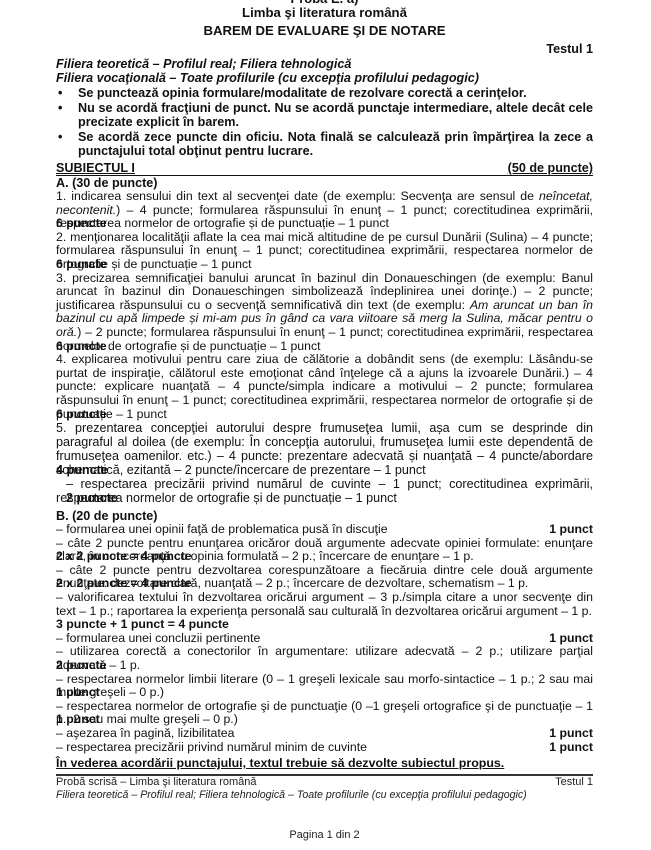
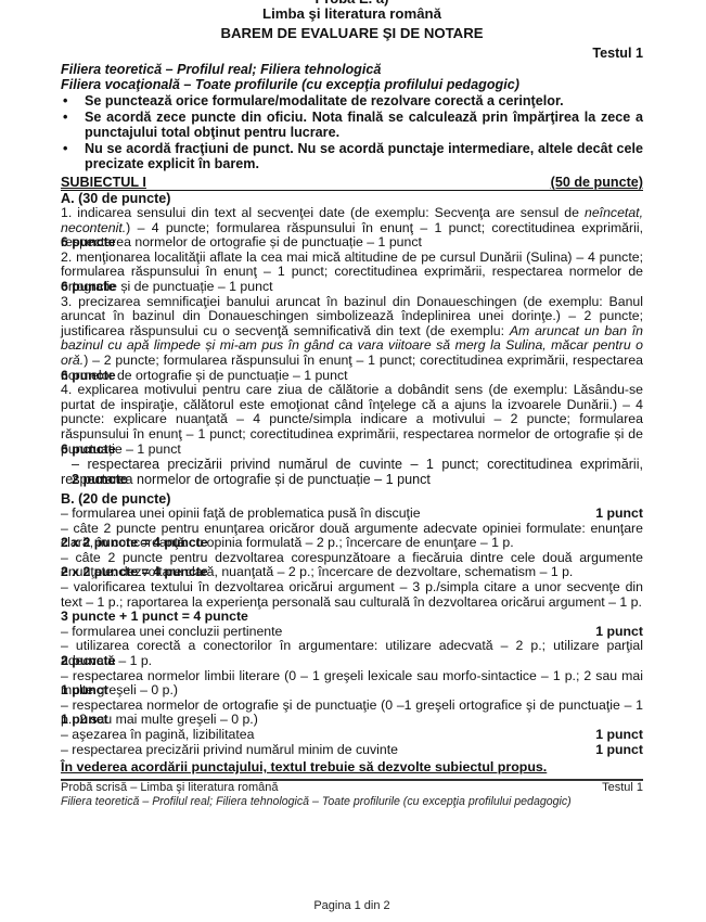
  Limba şi literatura română
  BAREM DE EVALUARE ŞI DE NOTARE
  Testul 1
  Filiera teoretică – Profilul real; Filiera tehnologică
  Filiera vocaţională – Toate profilurile (cu excepţia profilului pedagogic)
  •
- Se punctează opinia formulare/modalitate de rezolvare corectă a cerinţelor.
+ Se punctează orice formulare/modalitate de rezolvare corectă a cerinţelor.
  •
- Nu se acordă fracţiuni de punct. Nu se acordă punctaje intermediare, altele decât cele precizate explicit în barem.
+ Se acordă zece puncte din oficiu. Nota finală se calculează prin împărţirea la zece a punctajului total obţinut pentru lucrare.
  •
- Se acordă zece puncte din oficiu. Nota finală se calculează prin împărţirea la zece a punctajului total obţinut pentru lucrare.
+ Nu se acordă fracţiuni de punct. Nu se acordă punctaje intermediare, altele decât cele precizate explicit în barem.
  SUBIECTUL I
  (50 de puncte)
  A. (30 de puncte)
  1. indicarea sensului din text al secvenţei date (de exemplu: Secvenţa are sensul de neîncetat, necontenit.) – 4 puncte; formularea răspunsului în enunţ – 1 punct; corectitudinea exprimării, respectarea normelor de ortografie și de punctuație – 1 punct
  6 puncte
  2. menţionarea localităţii aflate la cea mai mică altitudine de pe cursul Dunării (Sulina) – 4 puncte; formularea răspunsului în enunţ – 1 punct; corectitudinea exprimării, respectarea normelor de ortografie și de punctuație – 1 punct
  6 puncte
  3. precizarea semnificaţiei banului aruncat în bazinul din Donaueschingen (de exemplu: Banul aruncat în bazinul din Donaueschingen simbolizează îndeplinirea unei dorinţe.) – 2 puncte; justificarea răspunsului cu o secvenţă semnificativă din text (de exemplu: Am aruncat un ban în bazinul cu apă limpede și mi-am pus în gând ca vara viitoare să merg la Sulina, măcar pentru o oră.) – 2 puncte; formularea răspunsului în enunţ – 1 punct; corectitudinea exprimării, respectarea normelor de ortografie și de punctuație – 1 punct
  6 puncte
  4. explicarea motivului pentru care ziua de călătorie a dobândit sens (de exemplu: Lăsându-se purtat de inspiraţie, călătorul este emoţionat când înţelege că a ajuns la izvoarele Dunării.) – 4 puncte: explicare nuanţată – 4 puncte/simpla indicare a motivului – 2 puncte; formularea răspunsului în enunţ – 1 punct; corectitudinea exprimării, respectarea normelor de ortografie și de punctuație – 1 punct
  6 puncte
- 5. prezentarea concepţiei autorului despre frumuseţea lumii, așa cum se desprinde din paragraful al doilea (de exemplu: În concepţia autorului, frumuseţea lumii este dependentă de frumuseţea oamenilor. etc.) – 4 puncte: prezentare adecvată și nuanţată – 4 puncte/abordare schematică, ezitantă – 2 puncte/încercare de prezentare – 1 punct
- 4 puncte
  – respectarea precizării privind numărul de cuvinte – 1 punct; corectitudinea exprimării, respectarea normelor de ortografie și de punctuație – 1 punct
  2 puncte
  B. (20 de puncte)
  – formularea unei opinii faţă de problematica pusă în discuţie
  1 punct
  – câte 2 puncte pentru enunţarea oricăror două argumente adecvate opiniei formulate: enunţare clară, în concordanţă cu opinia formulată – 2 p.; încercare de enunţare – 1 p.
  2 x 2 puncte = 4 puncte
  – câte 2 puncte pentru dezvoltarea corespunzătoare a fiecăruia dintre cele două argumente enunţate: dezvoltare clară, nuanţată – 2 p.; încercare de dezvoltare, schematism – 1 p.
  2 x 2 puncte = 4 puncte
  – valorificarea textului în dezvoltarea oricărui argument – 3 p./simpla citare a unor secvenţe din text – 1 p.; raportarea la experienţa personală sau culturală în dezvoltarea oricărui argument – 1 p.
  3 puncte + 1 punct = 4 puncte
  – formularea unei concluzii pertinente
  1 punct
  – utilizarea corectă a conectorilor în argumentare: utilizare adecvată – 2 p.; utilizare parţial adecvată – 1 p.
  2 puncte
  – respectarea normelor limbii literare (0 – 1 greşeli lexicale sau morfo-sintactice – 1 p.; 2 sau mai multe greşeli – 0 p.)
  1 punct
  – respectarea normelor de ortografie şi de punctuaţie (0 –1 greşeli ortografice şi de punctuaţie – 1 p.; 2 sau mai multe greşeli – 0 p.)
  1 punct
  – aşezarea în pagină, lizibilitatea
  1 punct
  – respectarea precizării privind numărul minim de cuvinte
  1 punct
  În vederea acordării punctajului, textul trebuie să dezvolte subiectul propus.
  Probă scrisă – Limba şi literatura română
  Testul 1
  Filiera teoretică – Profilul real; Filiera tehnologică – Toate profilurile (cu excepţia profilului pedagogic)
  Pagina 1 din 2
